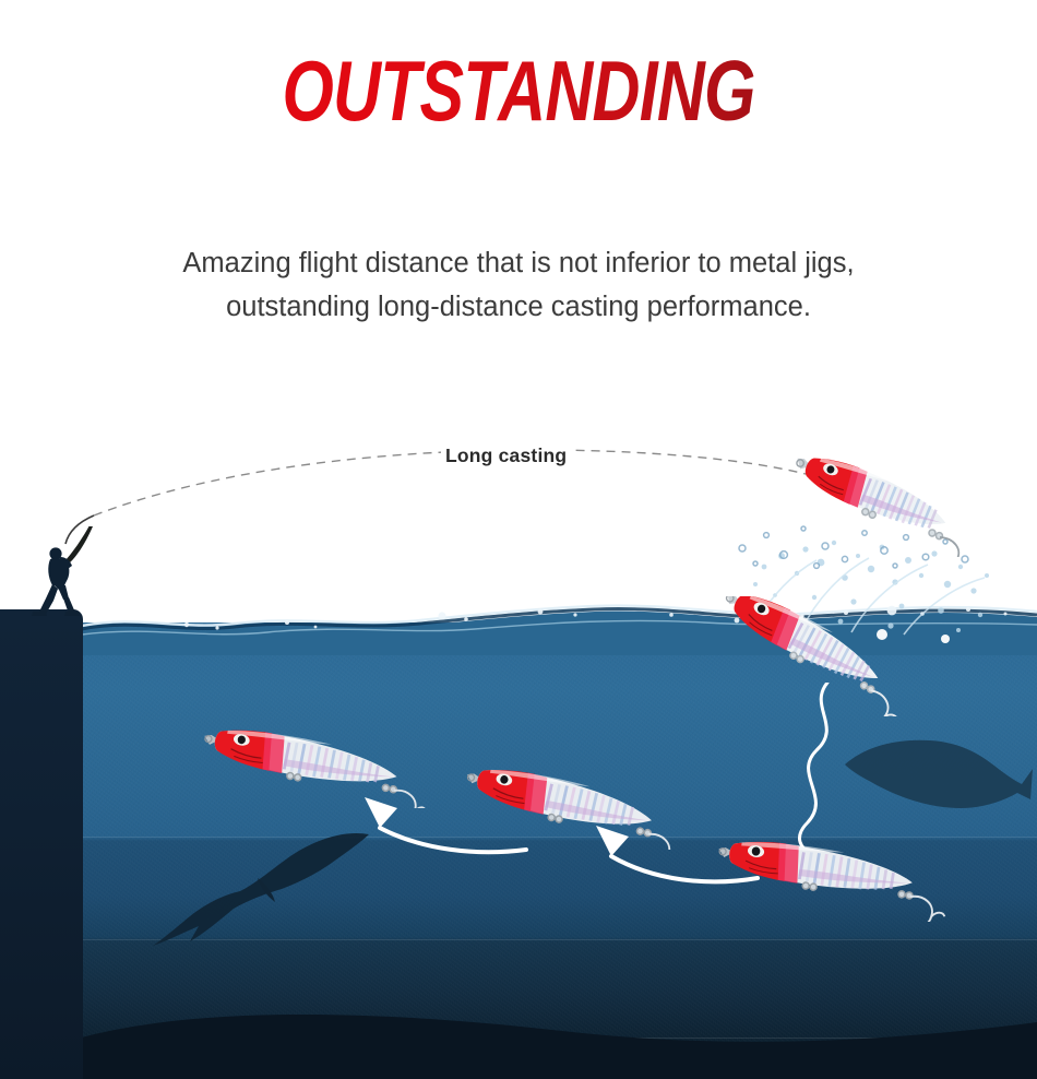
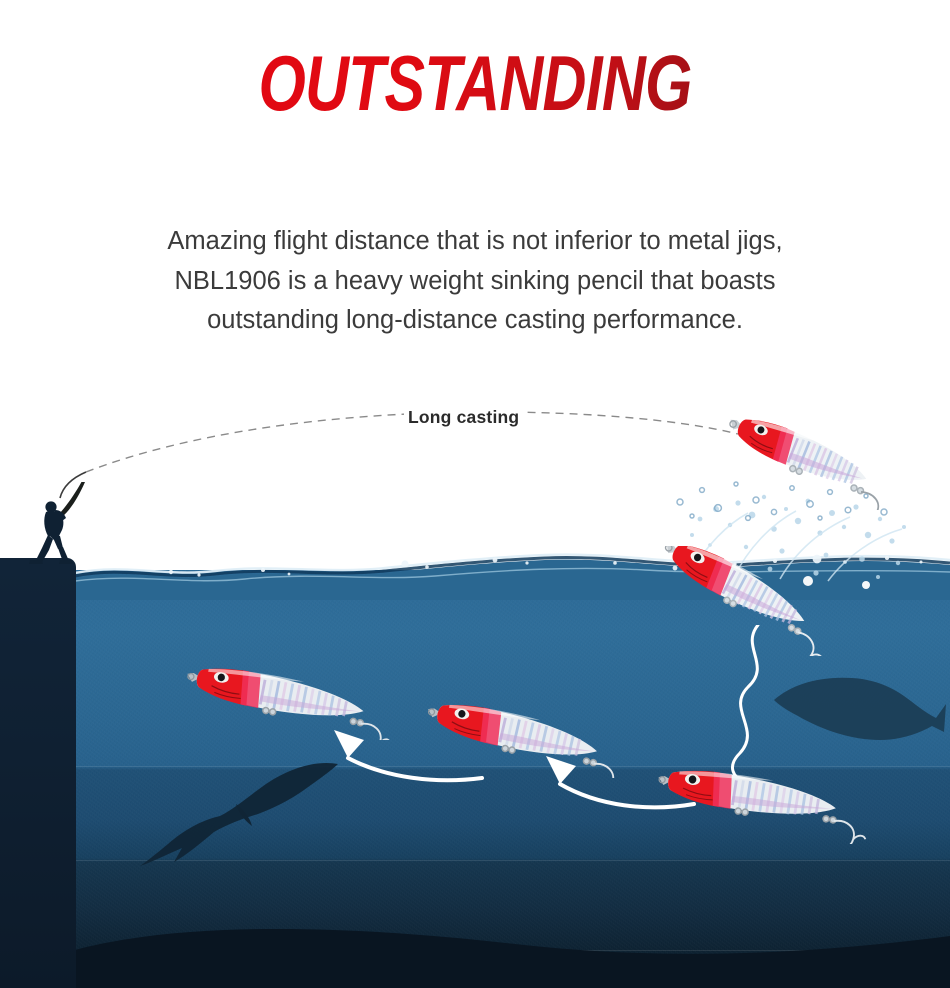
  OUTSTANDING
  Amazing flight distance that is not inferior to metal jigs,
+ NBL1906 is a heavy weight sinking pencil that boasts
  outstanding long-distance casting performance.
  Long casting
